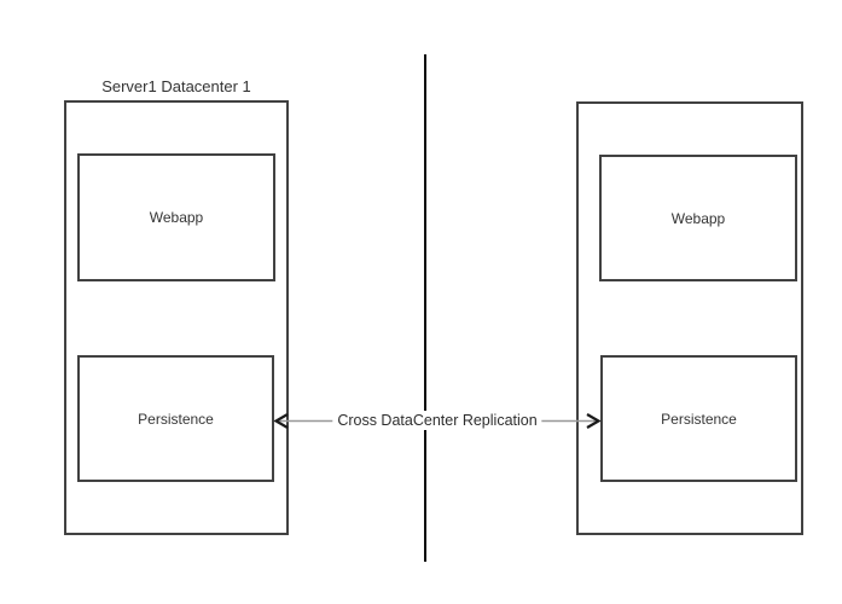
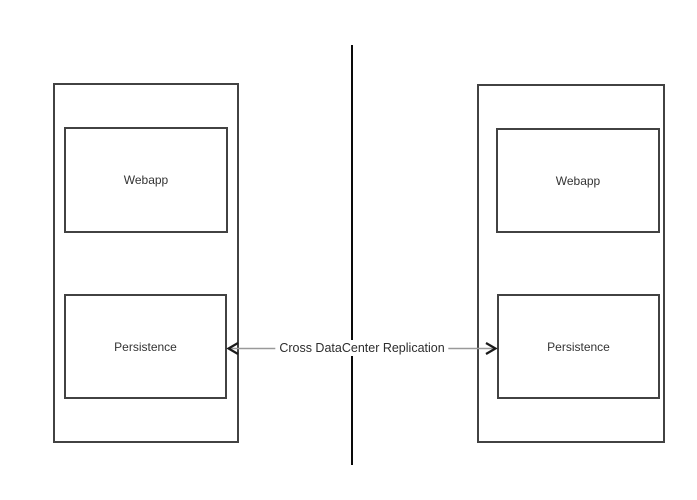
- Server1 Datacenter 1
  Webapp
  Persistence
  Webapp
  Persistence
  Cross DataCenter Replication
